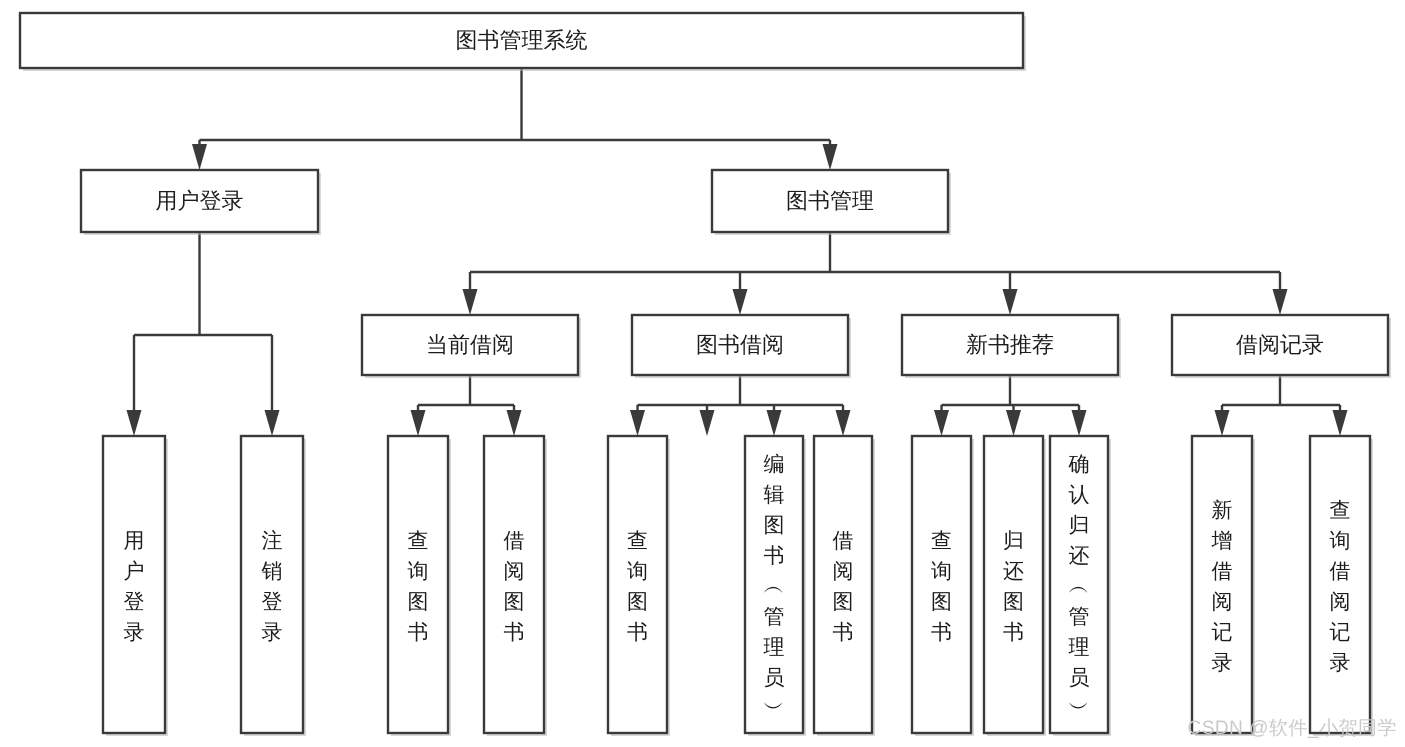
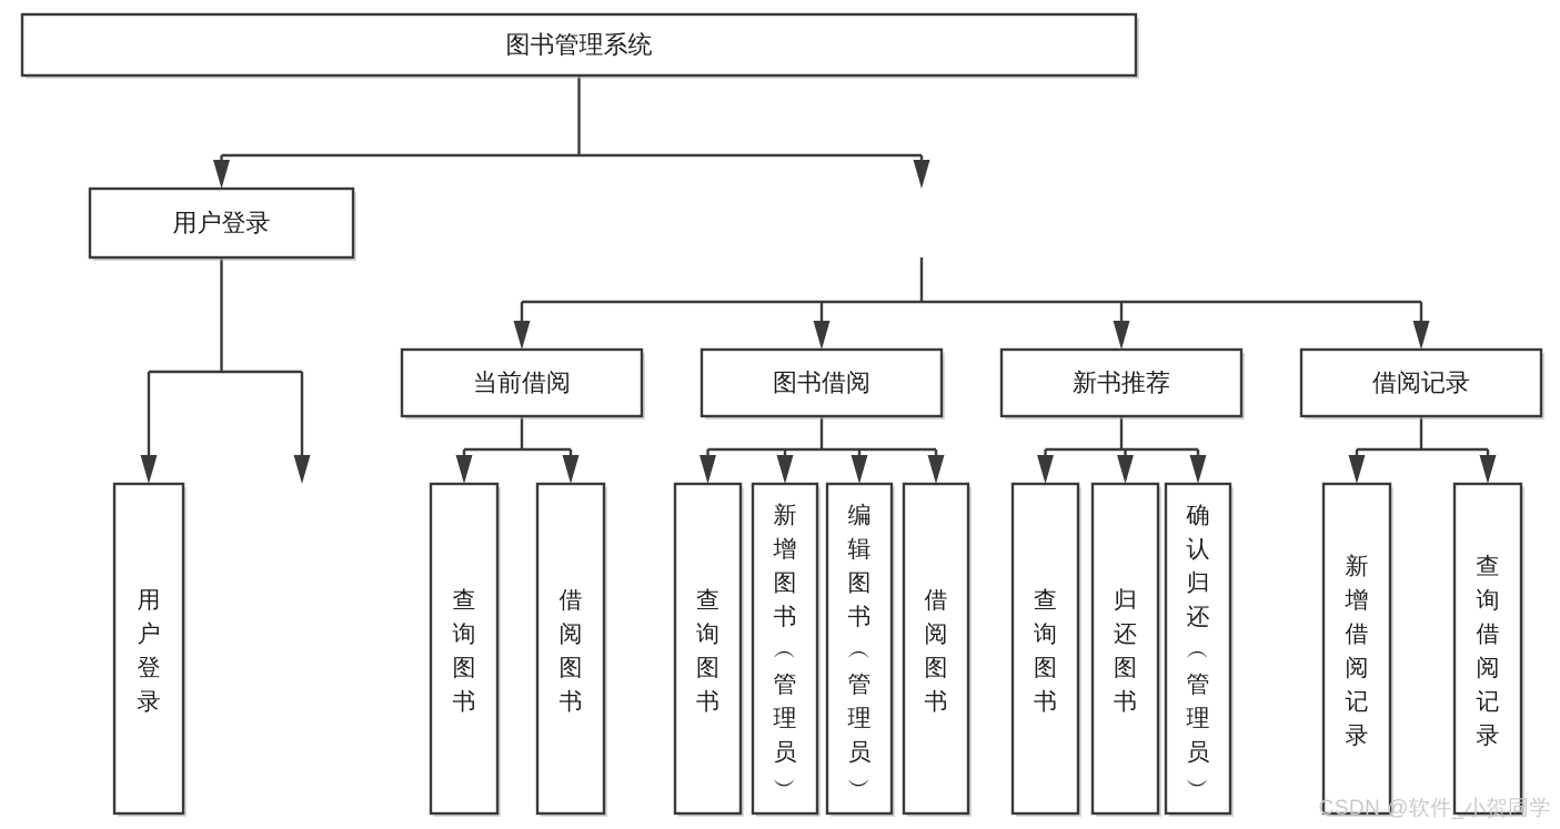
  图书管理系统
  用户登录
- 图书管理
  当前借阅
  图书借阅
  新书推荐
  借阅记录
  用户登录
- 注销登录
  查询图书
  借阅图书
  查询图书
+ 新增图书 ︵ 管理员 ︶
  编辑图书 ︵ 管理员 ︶
  借阅图书
  查询图书
  归还图书
  确认归还 ︵ 管理员 ︶
  新增借阅记录
  查询借阅记录
  CSDN @软件_小贺同学
